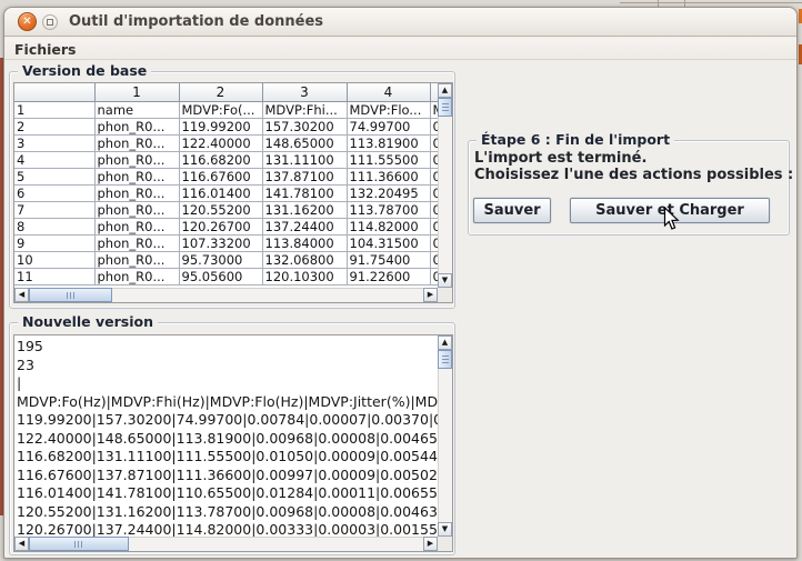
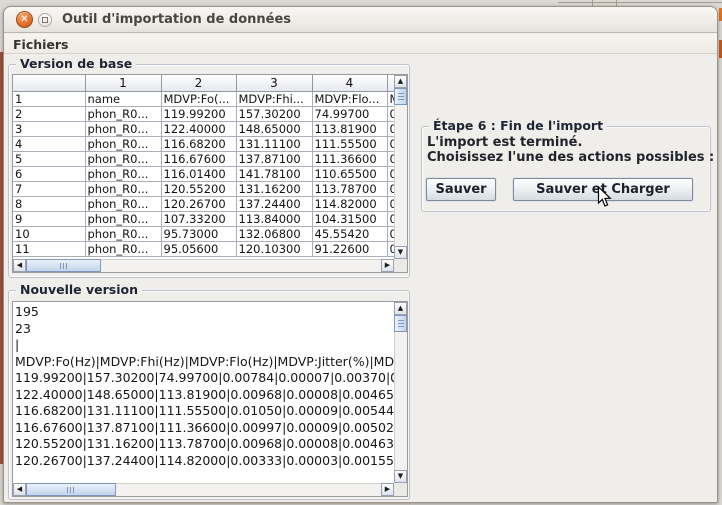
  ✕
  Outil d'importation de données
  Fichiers
  Version de base
  	1	2	3	4
  1	name	MDVP:Fo(...	MDVP:Fhi...	MDVP:Flo...
  2	phon_R0...	119.99200	157.30200	74.99700
  3	phon_R0...	122.40000	148.65000	113.81900
  4	phon_R0...	116.68200	131.11100	111.55500
  5	phon_R0...	116.67600	137.87100	111.36600
- 6	phon_R0...	116.01400	141.78100	132.20495
+ 6	phon_R0...	116.01400	141.78100	110.65500
  7	phon_R0...	120.55200	131.16200	113.78700
  8	phon_R0...	120.26700	137.24400	114.82000
  9	phon_R0...	107.33200	113.84000	104.31500
- 10	phon_R0...	95.73000	132.06800	91.75400
+ 10	phon_R0...	95.73000	132.06800	45.55420
  11	phon_R0...	95.05600	120.10300	91.22600
  ▲
  ▼
  ◀
  ▶
  Étape 6 : Fin de l'import
  L'import est terminé.
  Choisissez l'une des actions possibles :
  Sauver
  Sauver et Charger
  Nouvelle version
  195
  23
  |
  MDVP:Fo(Hz)|MDVP:Fhi(Hz)|MDVP:Flo(Hz)|MDVP:Jitter(%)|MD
  119.99200|157.30200|74.99700|0.00784|0.00007|0.00370|
  122.40000|148.65000|113.81900|0.00968|0.00008|0.00465
  116.68200|131.11100|111.55500|0.01050|0.00009|0.00544
  116.67600|137.87100|111.36600|0.00997|0.00009|0.00502
- 116.01400|141.78100|110.65500|0.01284|0.00011|0.00655
  120.55200|131.16200|113.78700|0.00968|0.00008|0.00463
  120.26700|137.24400|114.82000|0.00333|0.00003|0.00155
  ▲
  ▼
  ◀
  ▶
